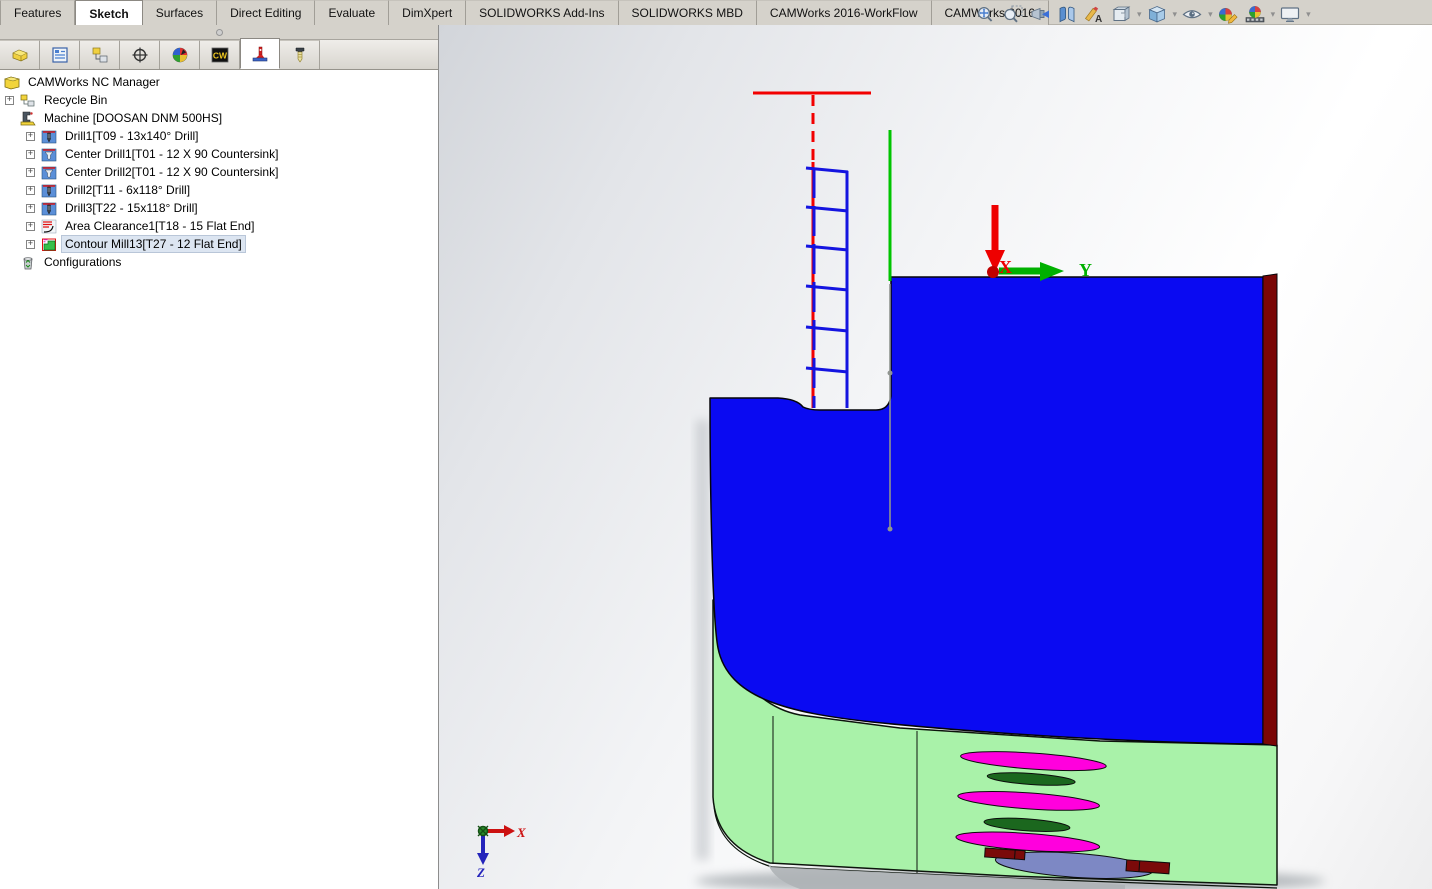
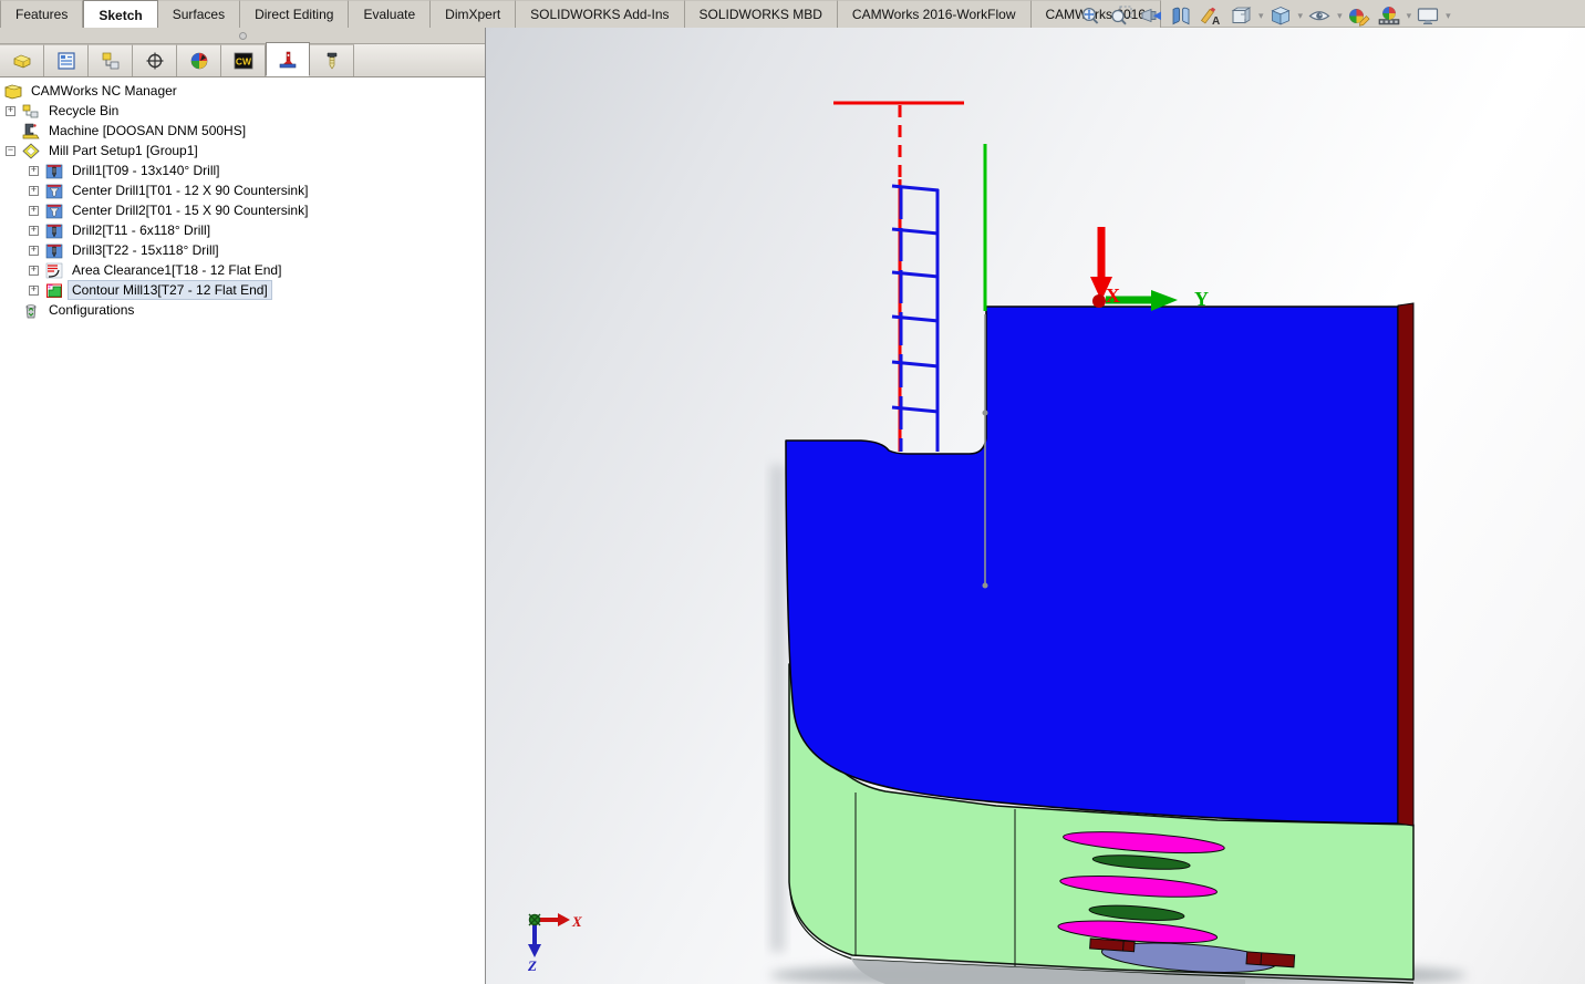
  Features
  Sketch
  Surfaces
  Direct Editing
  Evaluate
  DimXpert
  SOLIDWORKS Add-Ins
  SOLIDWORKS MBD
  CAMWorks 2016-WorkFlow
  CAMWrks01
  A
  ▾
  ▾
  ▾
  ▾
  ▾
  CW
  CAMWorks NC Manager
  +
  Recycle Bin
  Machine [DOOSAN DNM 500HS]
+ −
+ Mill Part Setup1 [Group1]
  +
  Drill1[T09 - 13x140° Drill]
  +
  Center Drill1[T01 - 12 X 90 Countersink]
  +
- Center Drill2[T01 - 12 X 90 Countersink]
+ Center Drill2[T01 - 15 X 90 Countersink]
  +
  Drill2[T11 - 6x118° Drill]
  +
  Drill3[T22 - 15x118° Drill]
  +
- Area Clearance1[T18 - 15 Flat End]
+ Area Clearance1[T18 - 12 Flat End]
  +
  Contour Mill13[T27 - 12 Flat End]
  Configurations
  X
  Y
  X
  Z
